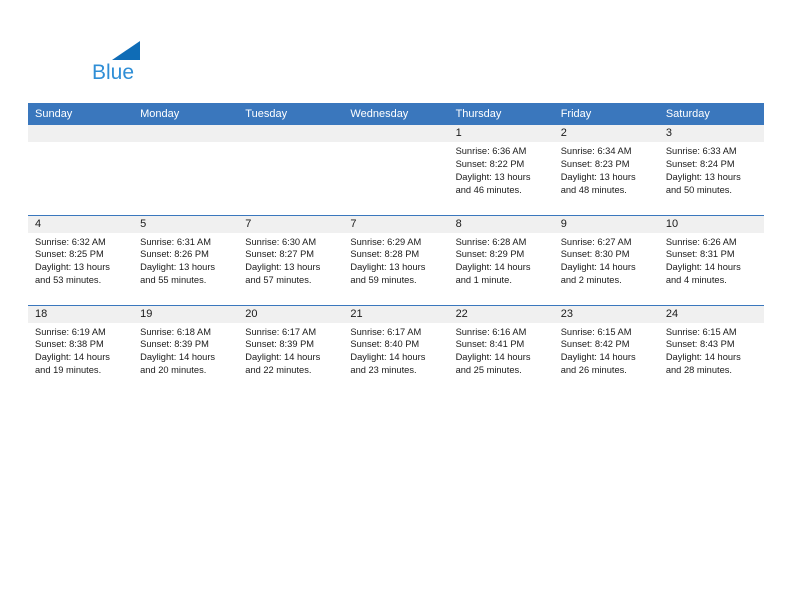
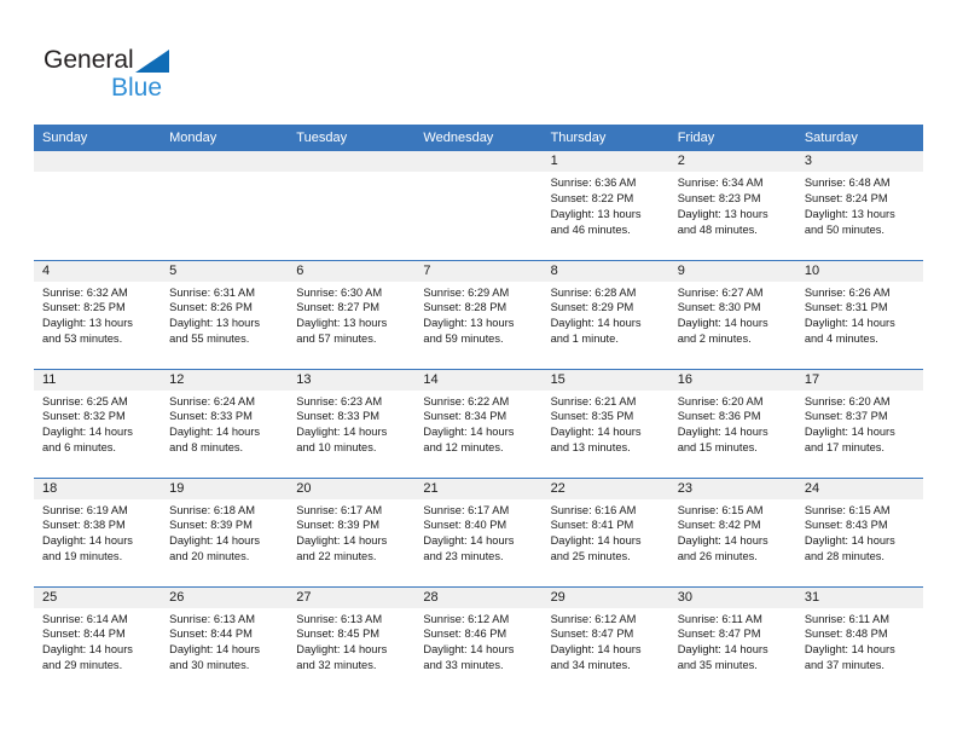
+ General
  Blue
  Sunday	Monday	Tuesday	Wednesday	Thursday	Friday	Saturday
- 				1Sunrise: 6:36 AMSunset: 8:22 PMDaylight: 13 hours and 46 minutes.	2Sunrise: 6:34 AMSunset: 8:23 PMDaylight: 13 hours and 48 minutes.	3Sunrise: 6:33 AMSunset: 8:24 PMDaylight: 13 hours and 50 minutes.
+ 				1Sunrise: 6:36 AMSunset: 8:22 PMDaylight: 13 hours and 46 minutes.	2Sunrise: 6:34 AMSunset: 8:23 PMDaylight: 13 hours and 48 minutes.	3Sunrise: 6:48 AMSunset: 8:24 PMDaylight: 13 hours and 50 minutes.
- 4Sunrise: 6:32 AMSunset: 8:25 PMDaylight: 13 hours and 53 minutes.	5Sunrise: 6:31 AMSunset: 8:26 PMDaylight: 13 hours and 55 minutes.	7Sunrise: 6:30 AMSunset: 8:27 PMDaylight: 13 hours and 57 minutes.	7Sunrise: 6:29 AMSunset: 8:28 PMDaylight: 13 hours and 59 minutes.	8Sunrise: 6:28 AMSunset: 8:29 PMDaylight: 14 hours and 1 minute.	9Sunrise: 6:27 AMSunset: 8:30 PMDaylight: 14 hours and 2 minutes.	10Sunrise: 6:26 AMSunset: 8:31 PMDaylight: 14 hours and 4 minutes.
+ 4Sunrise: 6:32 AMSunset: 8:25 PMDaylight: 13 hours and 53 minutes.	5Sunrise: 6:31 AMSunset: 8:26 PMDaylight: 13 hours and 55 minutes.	6Sunrise: 6:30 AMSunset: 8:27 PMDaylight: 13 hours and 57 minutes.	7Sunrise: 6:29 AMSunset: 8:28 PMDaylight: 13 hours and 59 minutes.	8Sunrise: 6:28 AMSunset: 8:29 PMDaylight: 14 hours and 1 minute.	9Sunrise: 6:27 AMSunset: 8:30 PMDaylight: 14 hours and 2 minutes.	10Sunrise: 6:26 AMSunset: 8:31 PMDaylight: 14 hours and 4 minutes.
+ 11Sunrise: 6:25 AMSunset: 8:32 PMDaylight: 14 hours and 6 minutes.	12Sunrise: 6:24 AMSunset: 8:33 PMDaylight: 14 hours and 8 minutes.	13Sunrise: 6:23 AMSunset: 8:33 PMDaylight: 14 hours and 10 minutes.	14Sunrise: 6:22 AMSunset: 8:34 PMDaylight: 14 hours and 12 minutes.	15Sunrise: 6:21 AMSunset: 8:35 PMDaylight: 14 hours and 13 minutes.	16Sunrise: 6:20 AMSunset: 8:36 PMDaylight: 14 hours and 15 minutes.	17Sunrise: 6:20 AMSunset: 8:37 PMDaylight: 14 hours and 17 minutes.
  18Sunrise: 6:19 AMSunset: 8:38 PMDaylight: 14 hours and 19 minutes.	19Sunrise: 6:18 AMSunset: 8:39 PMDaylight: 14 hours and 20 minutes.	20Sunrise: 6:17 AMSunset: 8:39 PMDaylight: 14 hours and 22 minutes.	21Sunrise: 6:17 AMSunset: 8:40 PMDaylight: 14 hours and 23 minutes.	22Sunrise: 6:16 AMSunset: 8:41 PMDaylight: 14 hours and 25 minutes.	23Sunrise: 6:15 AMSunset: 8:42 PMDaylight: 14 hours and 26 minutes.	24Sunrise: 6:15 AMSunset: 8:43 PMDaylight: 14 hours and 28 minutes.
+ 25Sunrise: 6:14 AMSunset: 8:44 PMDaylight: 14 hours and 29 minutes.	26Sunrise: 6:13 AMSunset: 8:44 PMDaylight: 14 hours and 30 minutes.	27Sunrise: 6:13 AMSunset: 8:45 PMDaylight: 14 hours and 32 minutes.	28Sunrise: 6:12 AMSunset: 8:46 PMDaylight: 14 hours and 33 minutes.	29Sunrise: 6:12 AMSunset: 8:47 PMDaylight: 14 hours and 34 minutes.	30Sunrise: 6:11 AMSunset: 8:47 PMDaylight: 14 hours and 35 minutes.	31Sunrise: 6:11 AMSunset: 8:48 PMDaylight: 14 hours and 37 minutes.
